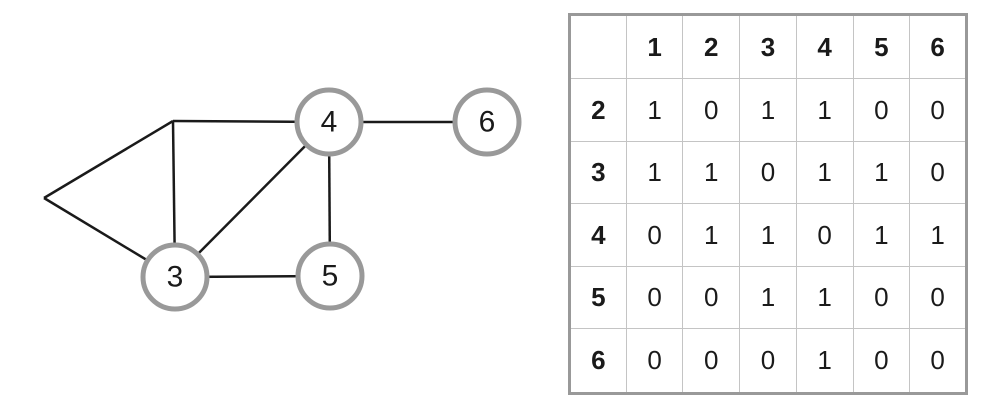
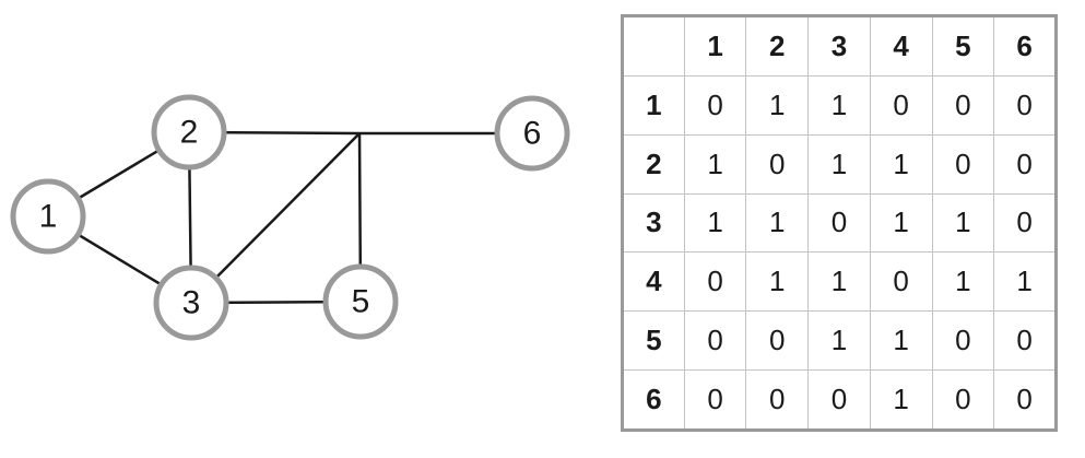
+ 1
+ 2
  3
- 4
  5
  6
  	1	2	3	4	5	6
+ 1	0	1	1	0	0	0
  2	1	0	1	1	0	0
  3	1	1	0	1	1	0
  4	0	1	1	0	1	1
  5	0	0	1	1	0	0
  6	0	0	0	1	0	0
